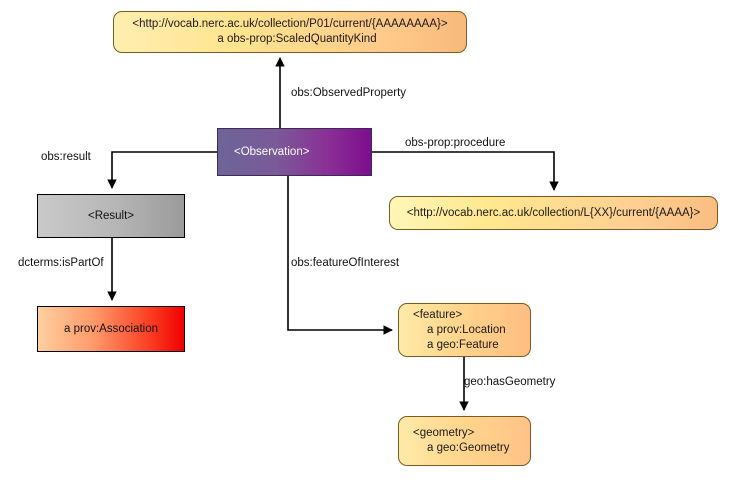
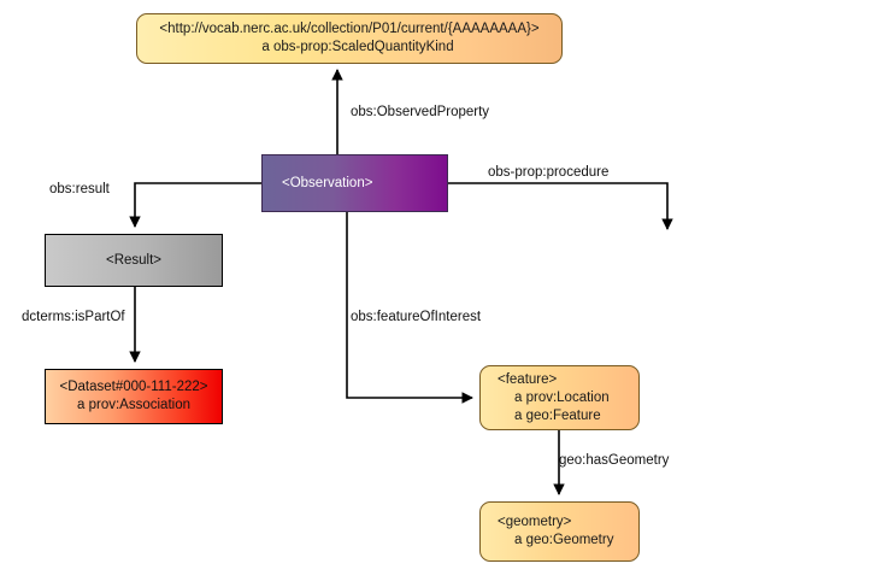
  <http://vocab.nerc.ac.uk/collection/P01/current/{AAAAAAAA}>
  a obs-prop:ScaledQuantityKind
  <Observation>
- <http://vocab.nerc.ac.uk/collection/L{XX}/current/{AAAA}>
  <Result>
+ <Dataset#000-111-222>
  a prov:Association
  <feature>
  a prov:Location
  a geo:Feature
  <geometry>
  a geo:Geometry
  obs:ObservedProperty
  obs-prop:procedure
  obs:result
  dcterms:isPartOf
  obs:featureOfInterest
  geo:hasGeometry
